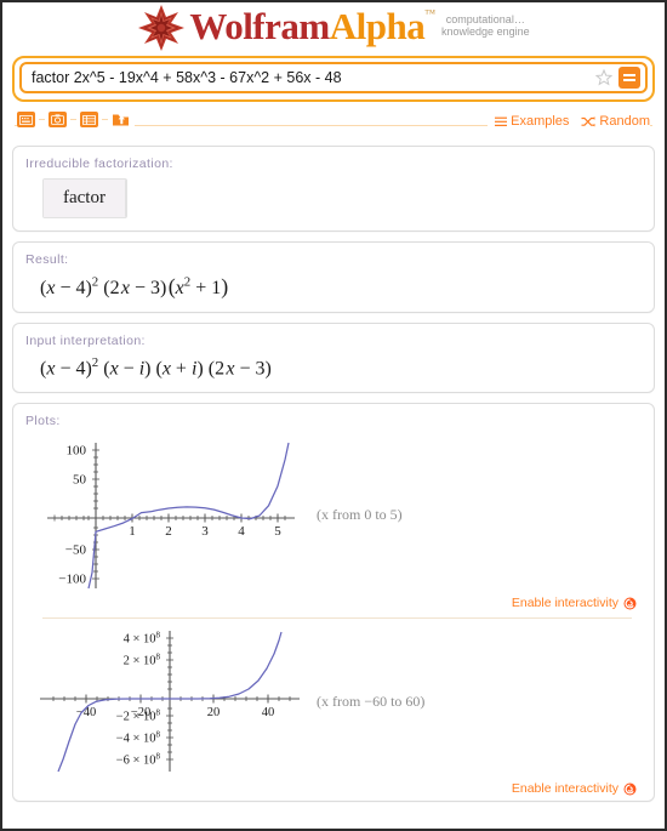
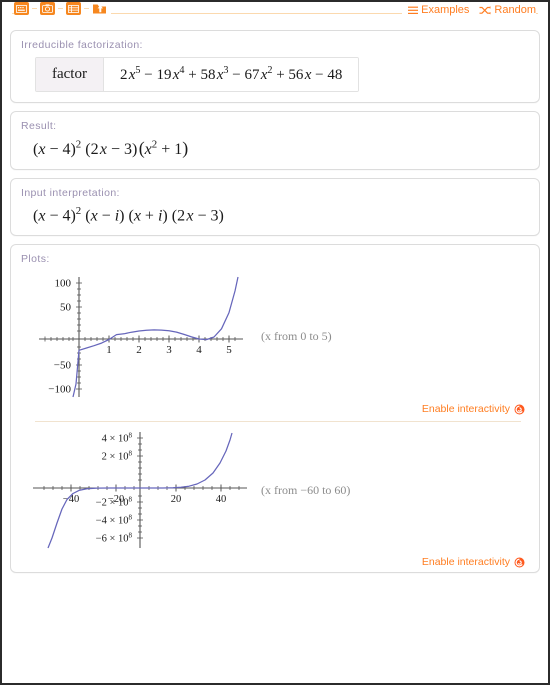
- Wolfram
- Alpha
- ™
- computational…
- knowledge engine
- factor 2x^5 - 19x^4 + 58x^3 - 67x^2 + 56x - 48
  Examples
  Random
  Irreducible factorization:
  factor
+ 2 x5 − 19 x4 + 58 x3 − 67 x2 + 56 x − 48
  Result:
  (x − 4)2 (2 x − 3) (x2 + 1)
  Input interpretation:
  (x − 4)2 (x − i) (x + i) (2 x − 3)
  Plots:
  100
  50
  −50
  −100
  1
  2
  3
  4
  5
  (x from 0 to 5)
  Enable interactivity
  4 × 108
  2 × 108
  −2 × 108
  −4 × 108
  −6 × 108
  −40
  −20
  20
  40
  (x from −60 to 60)
  Enable interactivity
